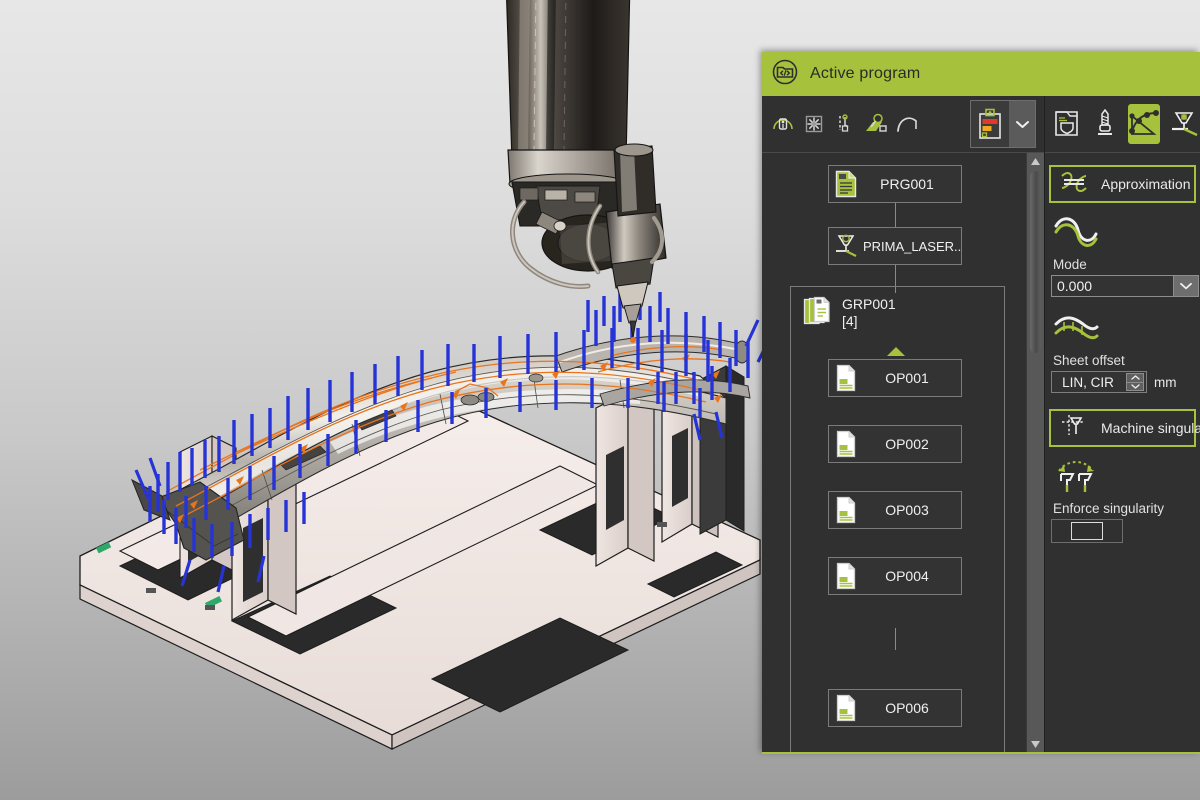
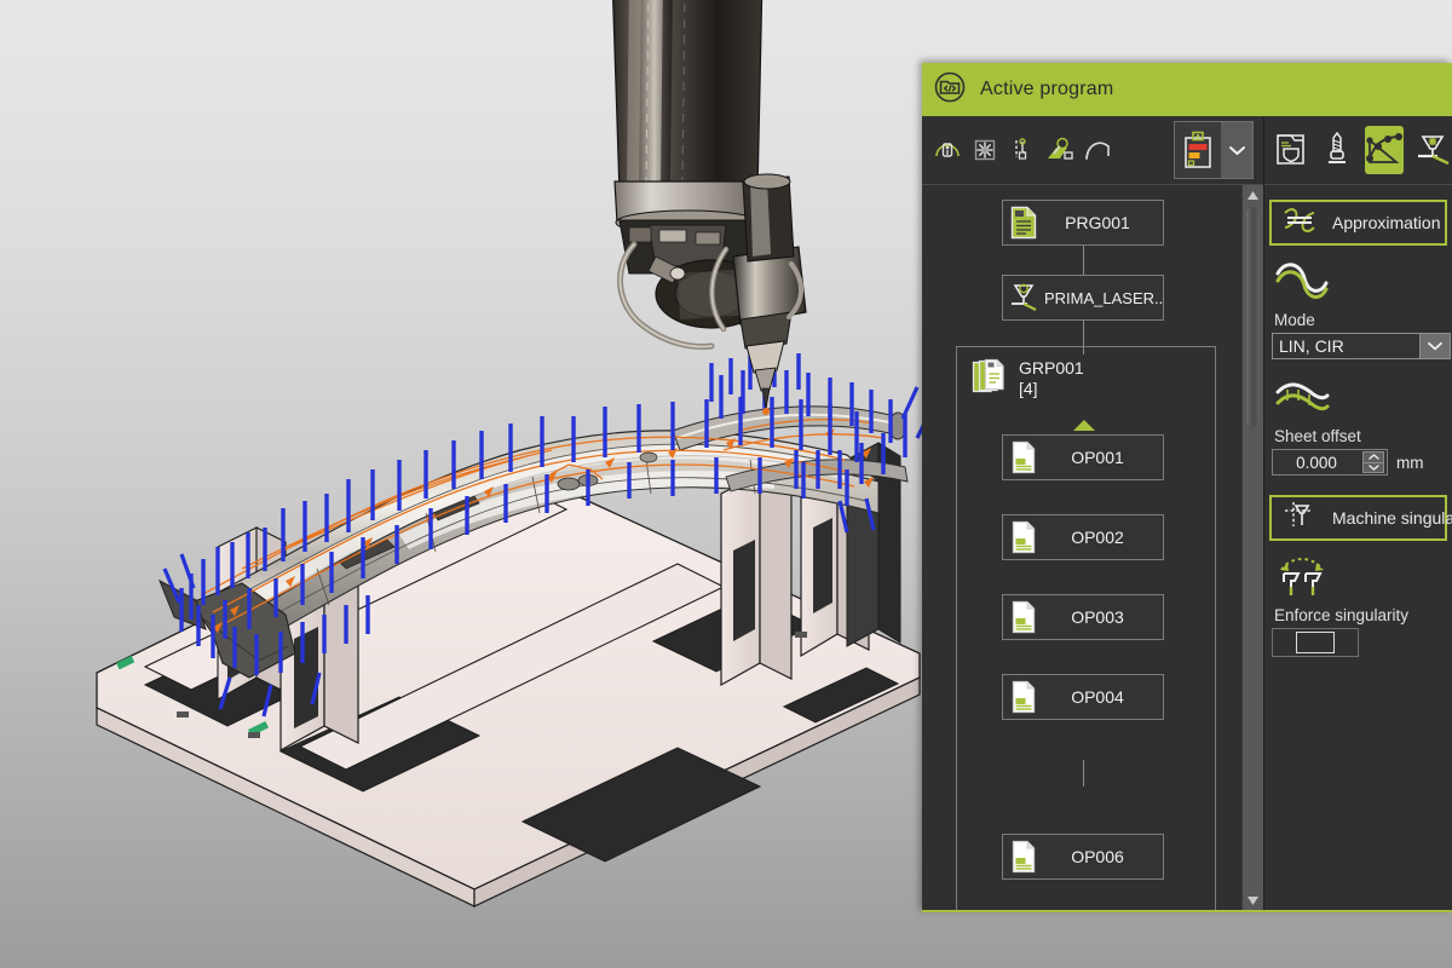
  Active program
  PRG001
  PRIMA_LASER..
  GRP001
  [4]
  OP001
  OP002
  OP003
  OP004
  OP006
  Approximation
  Mode
- 0.000
+ LIN, CIR
  Sheet offset
- LIN, CIR
+ 0.000
  mm
  Machine singula
  Enforce singularity
